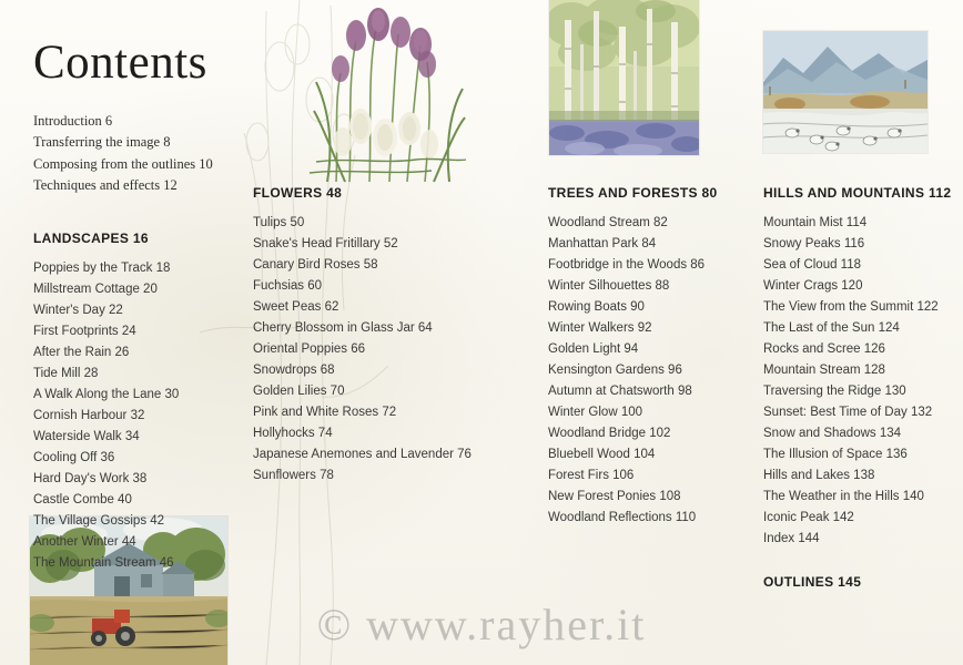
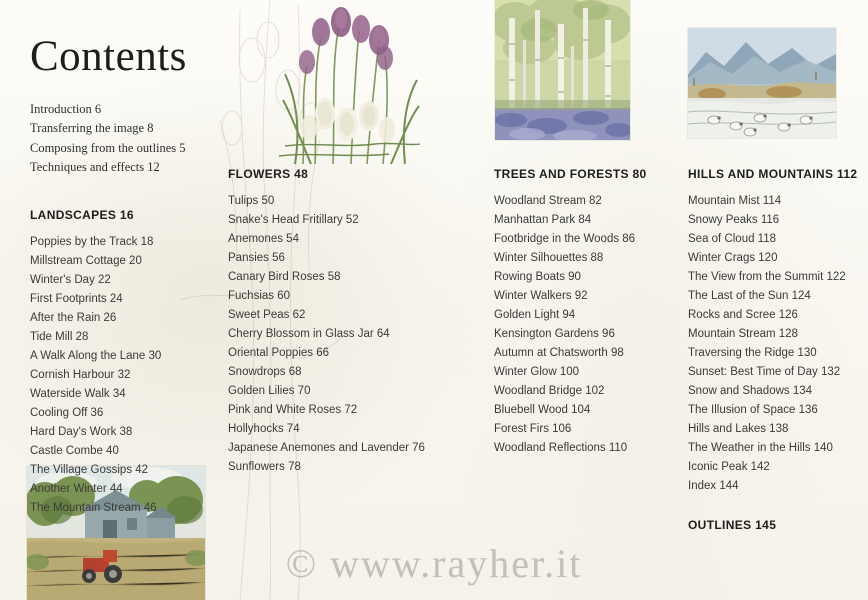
  Contents
  Introduction 6
  Transferring the image 8
- Composing from the outlines 10
+ Composing from the outlines 5
  Techniques and effects 12
  LANDSCAPES 16
  Poppies by the Track 18
  Millstream Cottage 20
  Winter's Day 22
  First Footprints 24
  After the Rain 26
  Tide Mill 28
  A Walk Along the Lane 30
  Cornish Harbour 32
  Waterside Walk 34
  Cooling Off 36
  Hard Day's Work 38
  Castle Combe 40
  The Village Gossips 42
  Another Winter 44
  The Mountain Stream 46
  FLOWERS 48
  Tulips 50
  Snake's Head Fritillary 52
+ Anemones 54
+ Pansies 56
  Canary Bird Roses 58
  Fuchsias 60
  Sweet Peas 62
  Cherry Blossom in Glass Jar 64
  Oriental Poppies 66
  Snowdrops 68
  Golden Lilies 70
  Pink and White Roses 72
  Hollyhocks 74
  Japanese Anemones and Lavender 76
  Sunflowers 78
  TREES AND FORESTS 80
  Woodland Stream 82
  Manhattan Park 84
  Footbridge in the Woods 86
  Winter Silhouettes 88
  Rowing Boats 90
  Winter Walkers 92
  Golden Light 94
  Kensington Gardens 96
  Autumn at Chatsworth 98
  Winter Glow 100
  Woodland Bridge 102
  Bluebell Wood 104
  Forest Firs 106
- New Forest Ponies 108
  Woodland Reflections 110
  HILLS AND MOUNTAINS 112
  Mountain Mist 114
  Snowy Peaks 116
  Sea of Cloud 118
  Winter Crags 120
  The View from the Summit 122
  The Last of the Sun 124
  Rocks and Scree 126
  Mountain Stream 128
  Traversing the Ridge 130
  Sunset: Best Time of Day 132
  Snow and Shadows 134
  The Illusion of Space 136
  Hills and Lakes 138
  The Weather in the Hills 140
  Iconic Peak 142
  Index 144
  OUTLINES 145
  © www.rayher.it
